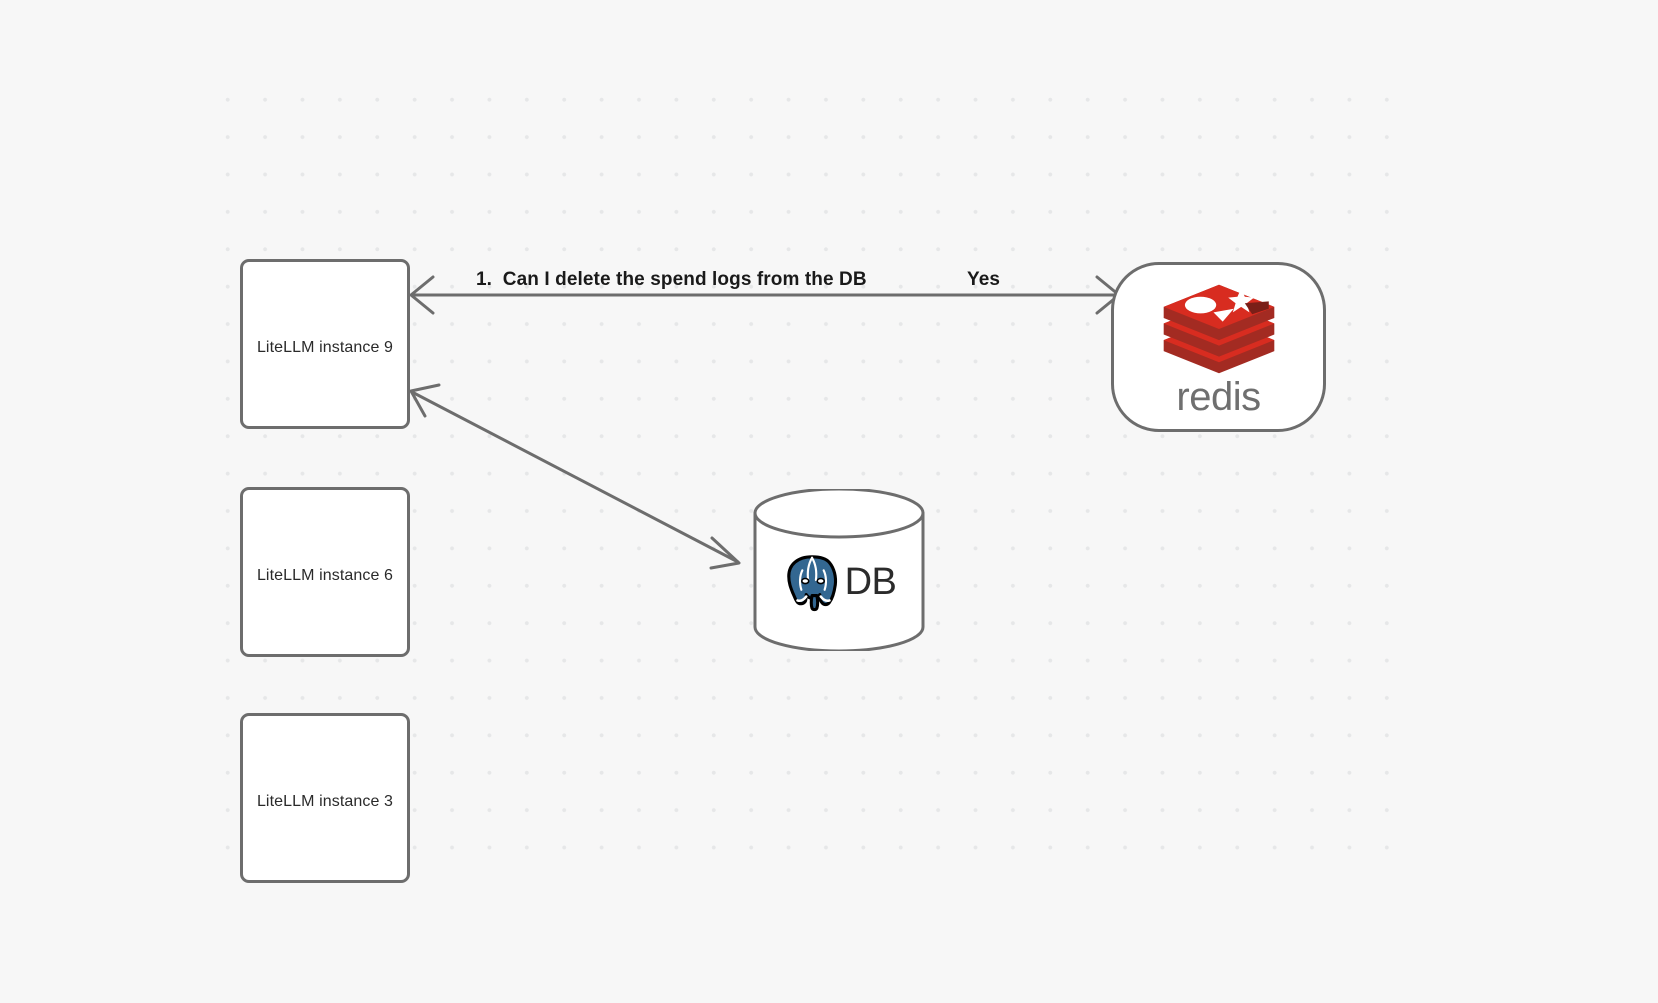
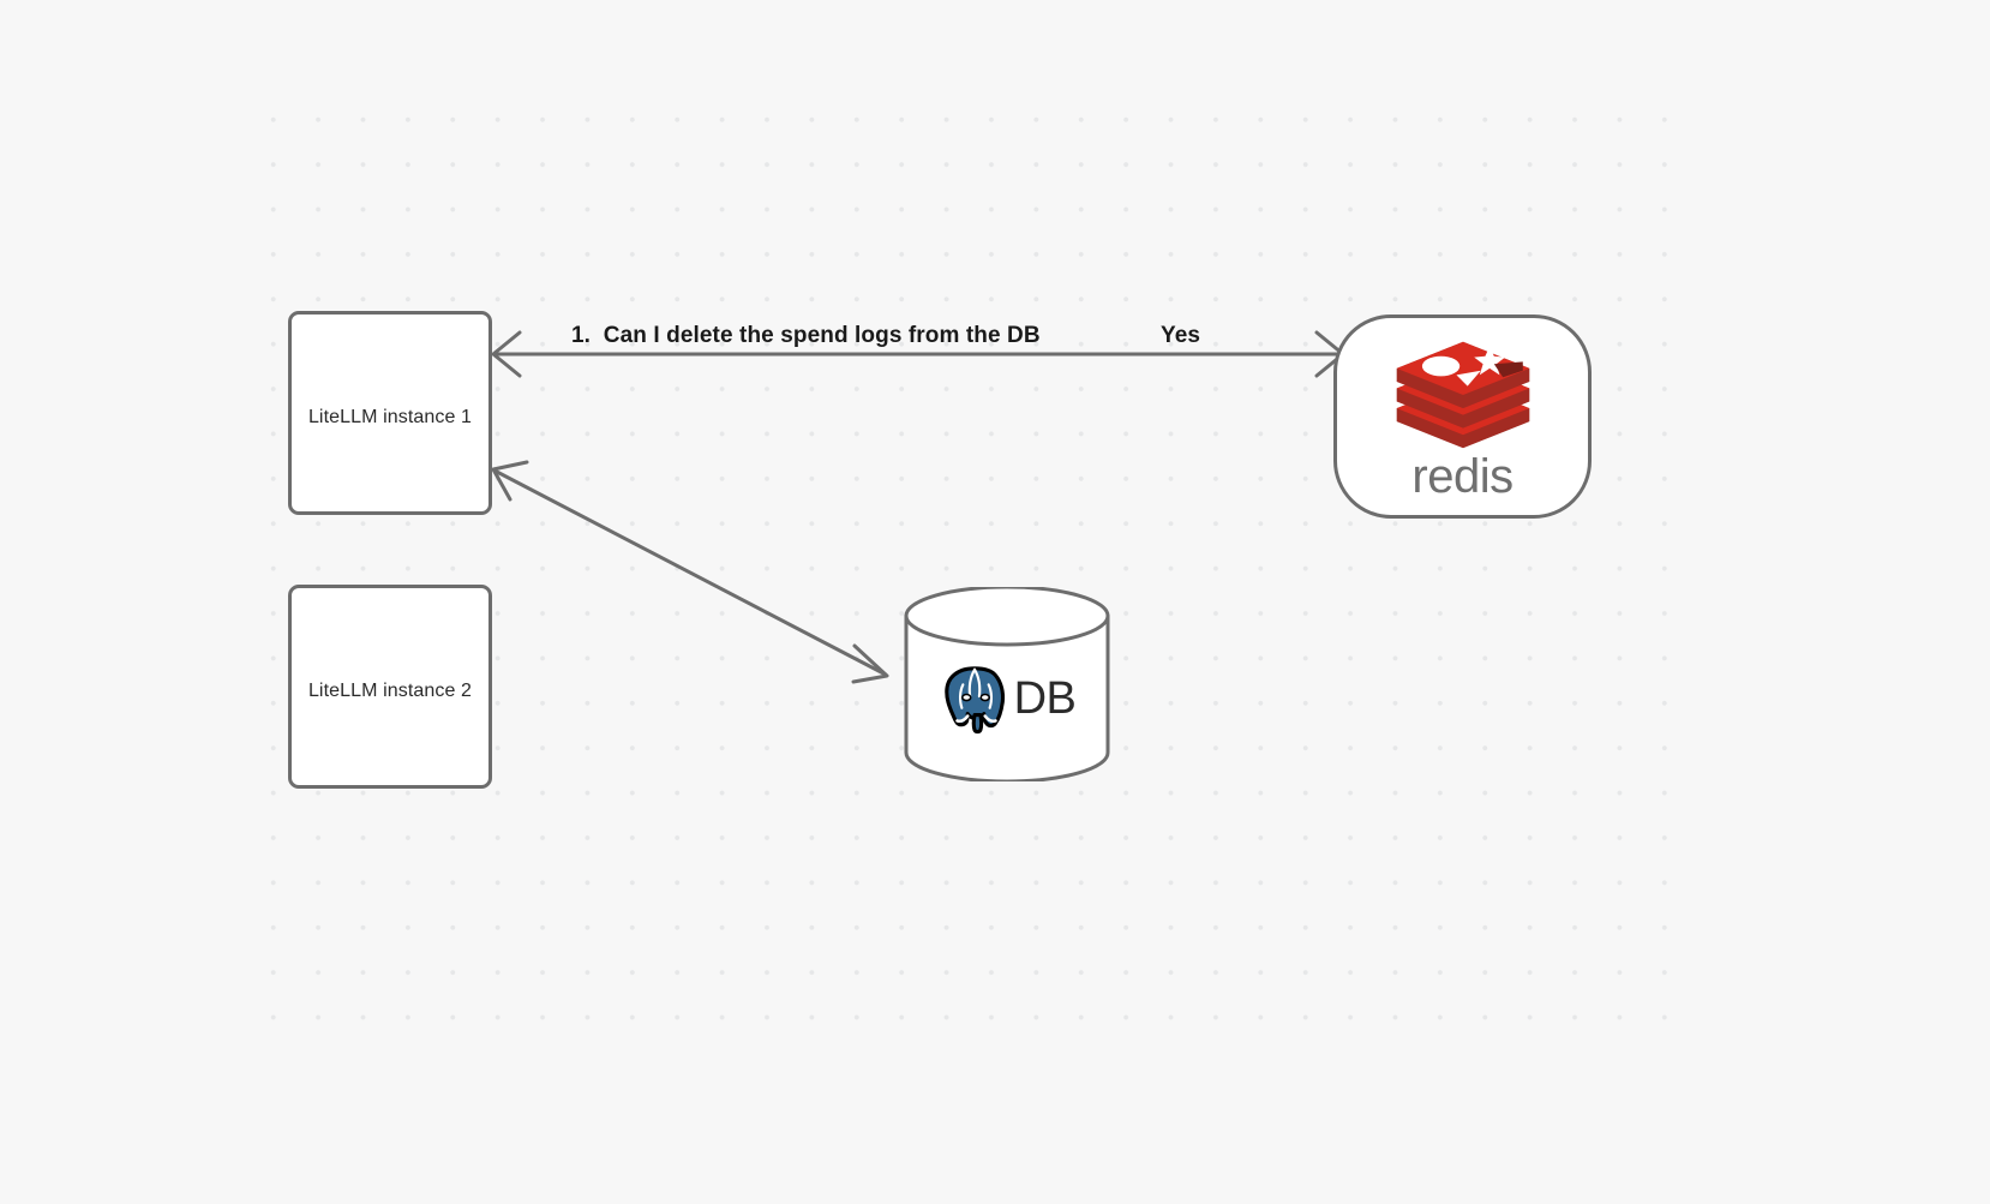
  1. Can I delete the spend logs from the DB
  Yes
- LiteLLM instance 9
+ LiteLLM instance 1
- LiteLLM instance 6
+ LiteLLM instance 2
- LiteLLM instance 3
  redis
  DB
